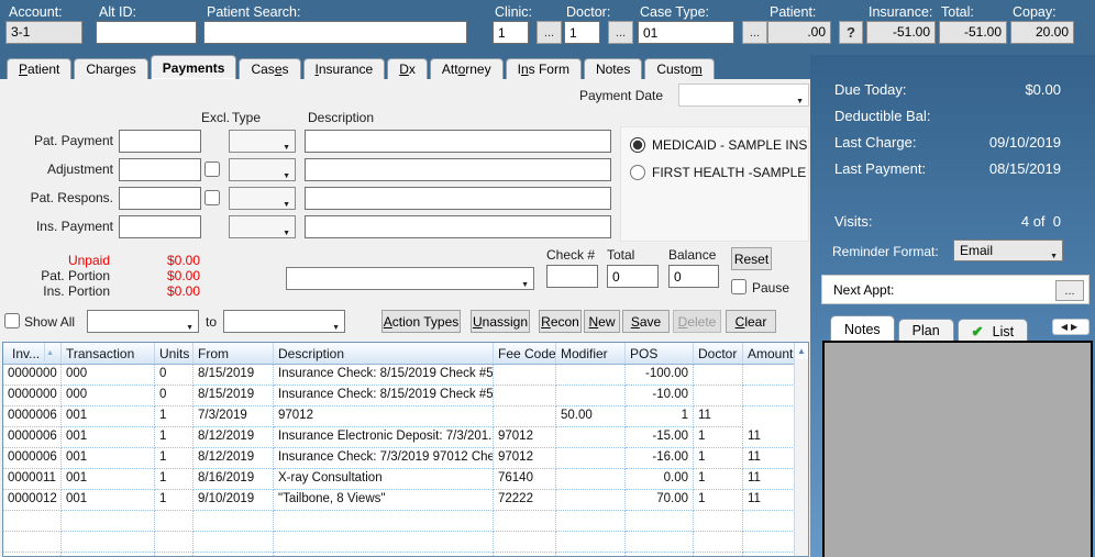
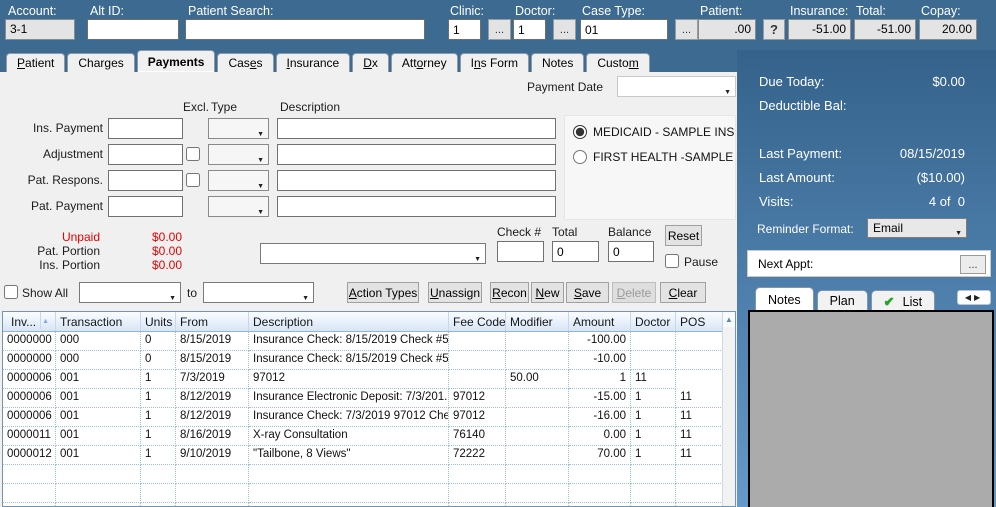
  Account:
  Alt ID:
  Patient Search:
  Clinic:
  Doctor:
  Case Type:
  Patient:
  Insurance:
  Total:
  Copay:
  3-1
  1
  ...
  1
  ...
  01
  ...
  .00
  ?
  -51.00
  -51.00
  20.00
  Patient
  Charges
  Payments
  Cases
  Insurance
  Dx
  Attorney
  Ins Form
  Notes
  Custom
  Payment Date
  Excl.
  Type
  Description
- Pat. Payment
+ Ins. Payment
  Adjustment
  Pat. Respons.
- Ins. Payment
+ Pat. Payment
  MEDICAID - SAMPLE INS
  FIRST HEALTH -SAMPLE
  Unpaid
  $0.00
  Pat. Portion
  $0.00
  Ins. Portion
  $0.00
  Check #
  Total
  0
  Balance
  0
  Reset
  Pause
  Show All
  to
  Action Types
  Unassign
  Recon
  New
  Save
  Delete
  Clear
  Inv...
  Transaction
  Units
  From
  Description
  Fee Code
  Modifier
- POS
+ Amount
  Doctor
- Amount
+ POS
  0000000
  000
  0
  8/15/2019
  Insurance Check: 8/15/2019 Check #5
  -100.00
  0000000
  000
  0
  8/15/2019
  Insurance Check: 8/15/2019 Check #5
  -10.00
  0000006
  001
  1
  7/3/2019
  97012
  50.00
  1
  11
  0000006
  001
  1
  8/12/2019
  Insurance Electronic Deposit: 7/3/201..
  97012
  -15.00
  1
  11
  0000006
  001
  1
  8/12/2019
  Insurance Check: 7/3/2019 97012 Che
  97012
  -16.00
  1
  11
  0000011
  001
  1
  8/16/2019
  X-ray Consultation
  76140
  0.00
  1
  11
  0000012
  001
  1
  9/10/2019
  "Tailbone, 8 Views"
  72222
  70.00
  1
  11
  ▲
  Due Today:
  $0.00
  Deductible Bal:
- Last Charge:
- 09/10/2019
  Last Payment:
  08/15/2019
+ Last Amount:
+ ($10.00)
  Visits:
  4 of 0
  Reminder Format:
  Email
  Next Appt:
  ...
  Notes
  Plan
  ✔ List
  ◀▶
